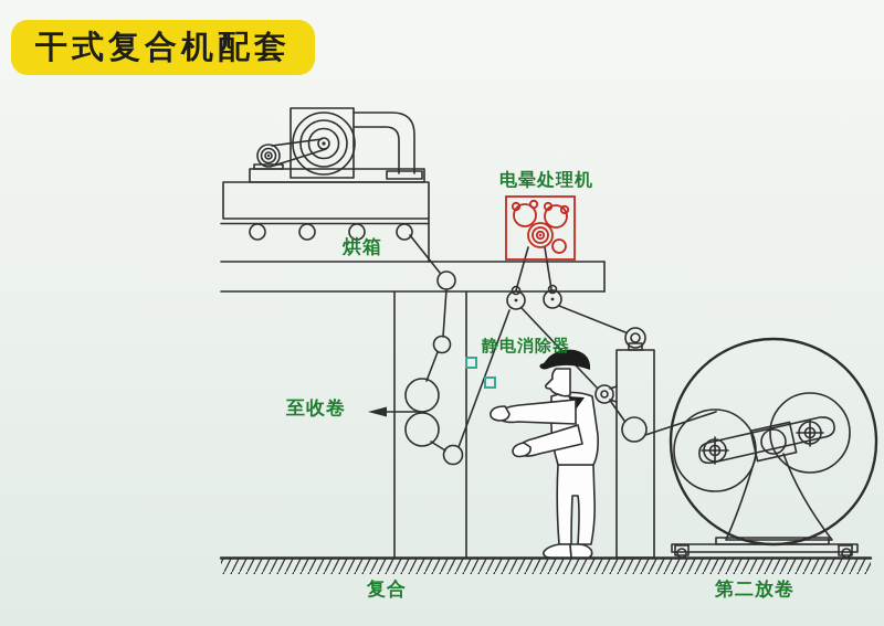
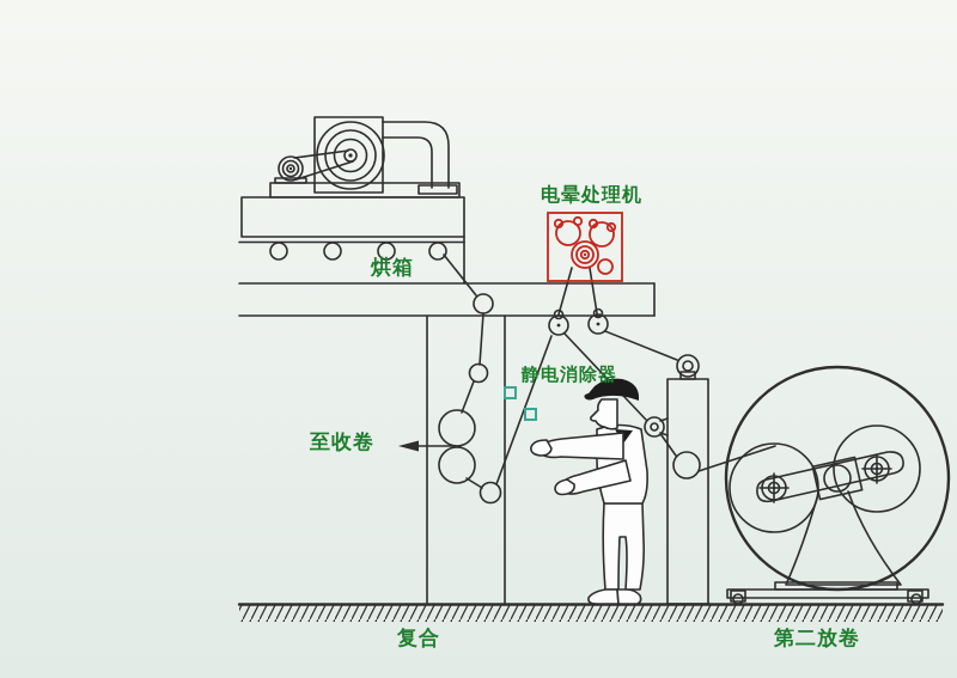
- 干式复合机配套
  烘箱
  电晕处理机
  静电消除器
  至收卷
  复合
  第二放卷
